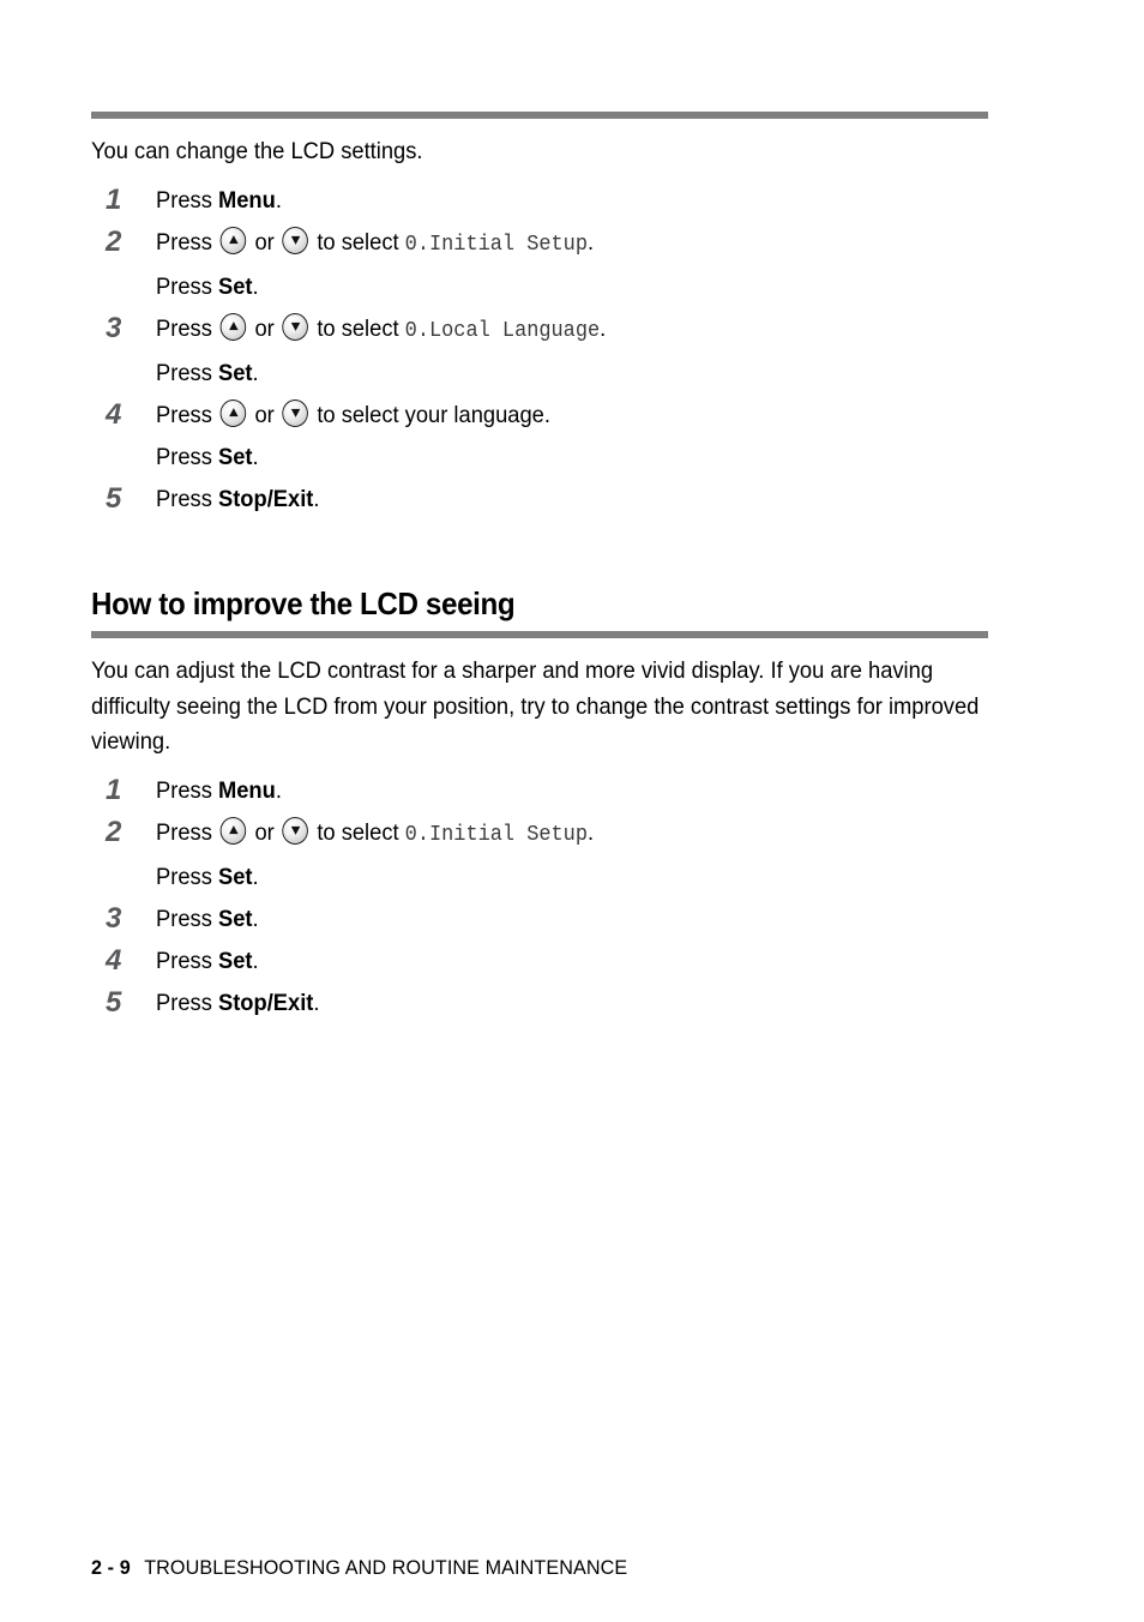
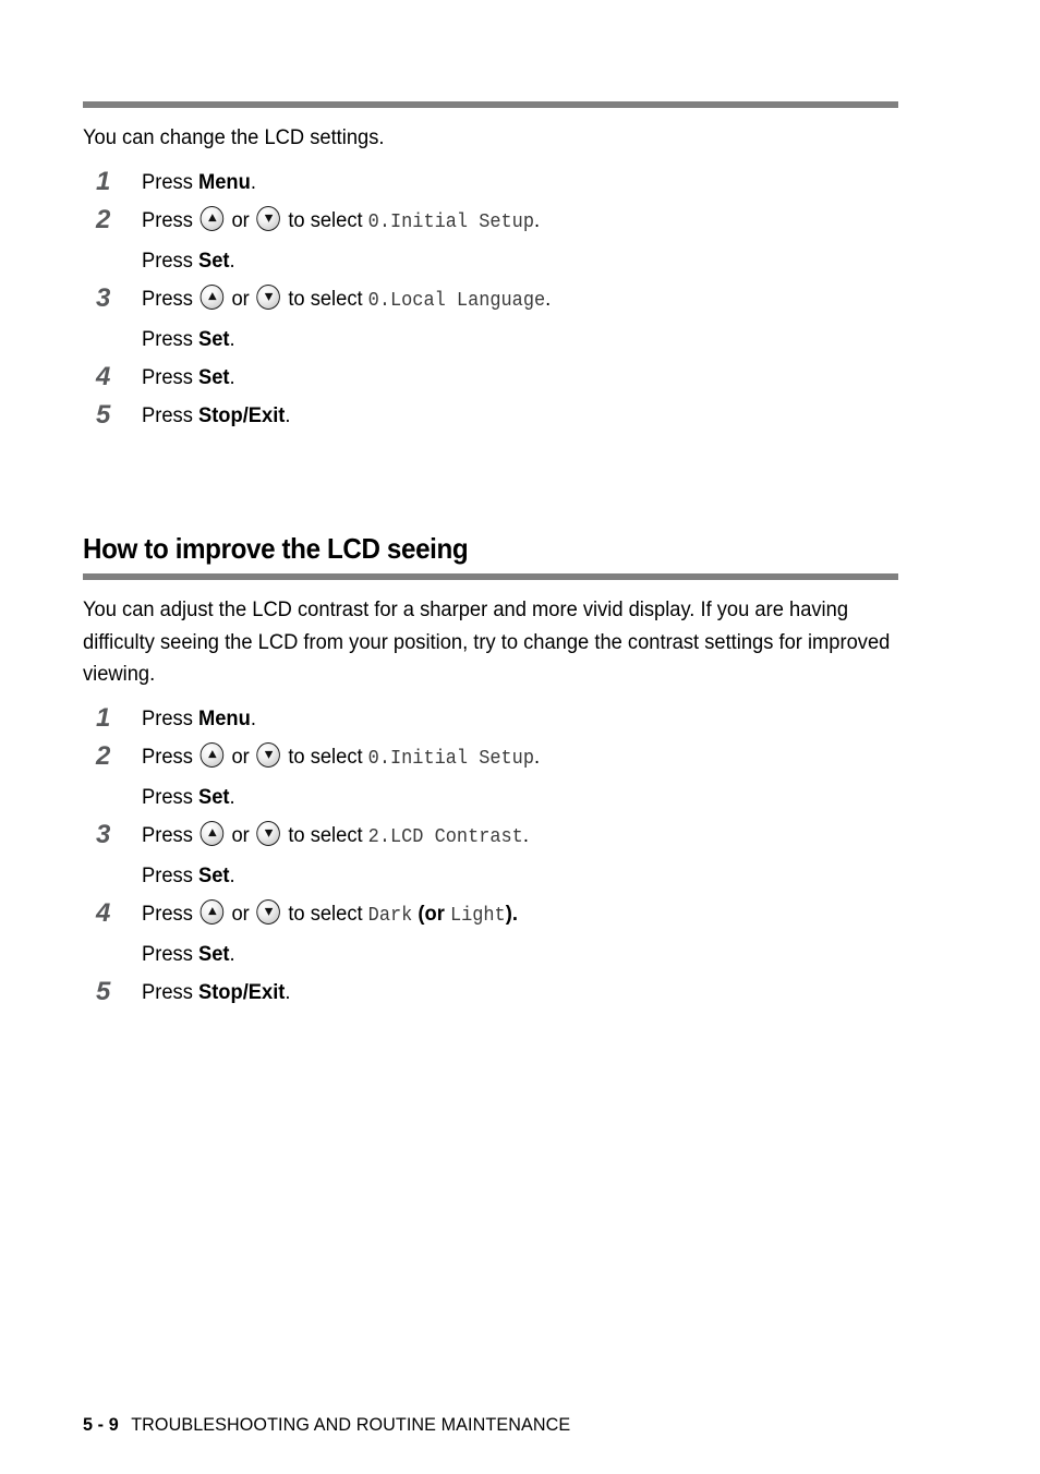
  You can change the LCD settings.
  1
  Press Menu.
  2
  Press or to select 0.Initial Setup.
  Press Set.
  3
  Press or to select 0.Local Language.
  Press Set.
  4
- Press or to select your language.
  Press Set.
  5
  Press Stop/Exit.
  How to improve the LCD seeing
  You can adjust the LCD contrast for a sharper and more vivid display. If you are having difficulty seeing the LCD from your position, try to change the contrast settings for improved viewing.
  1
  Press Menu.
  2
  Press or to select 0.Initial Setup.
  Press Set.
  3
+ Press or to select 2.LCD Contrast.
  Press Set.
  4
+ Press or to select Dark (or Light).
  Press Set.
  5
  Press Stop/Exit.
- 2 - 9 TROUBLESHOOTING AND ROUTINE MAINTENANCE
+ 5 - 9 TROUBLESHOOTING AND ROUTINE MAINTENANCE
